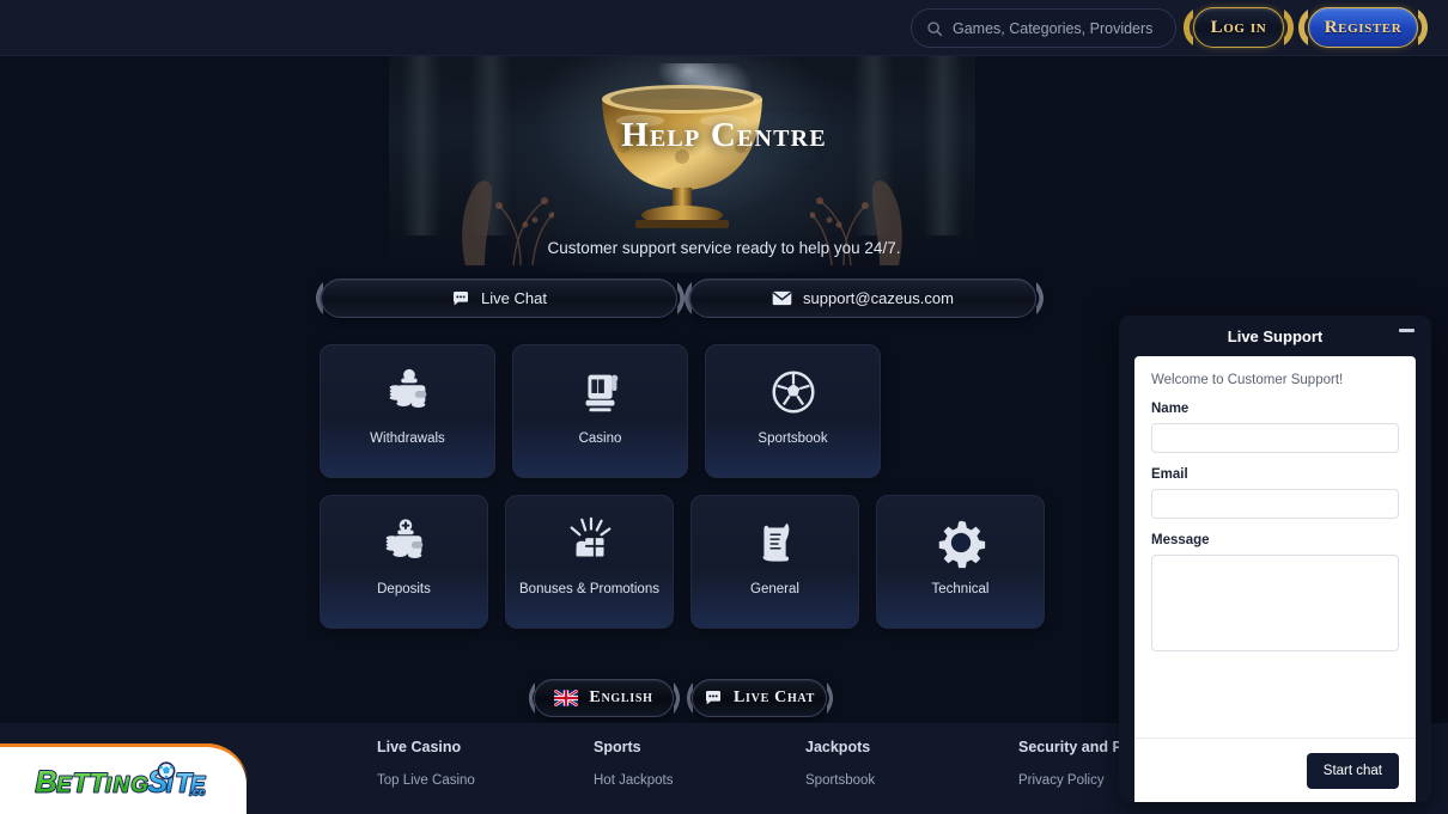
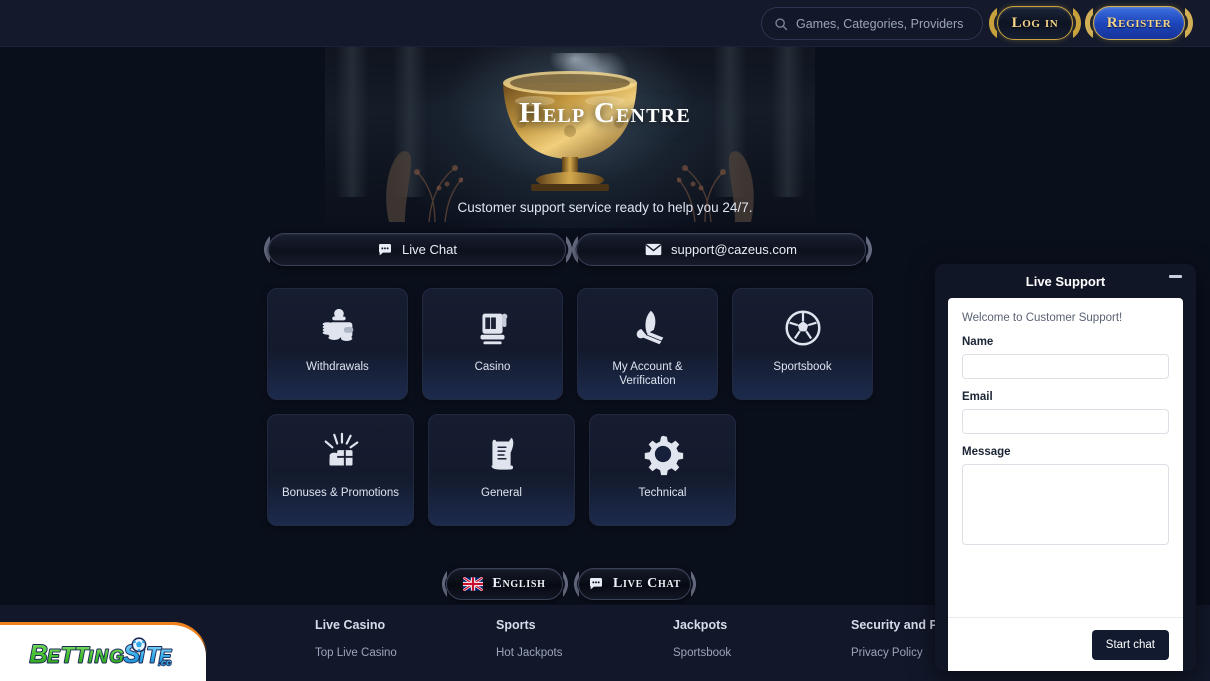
  Games, Categories, Providers
  Log in
  Register
  Help Centre
  Customer support service ready to help you 24/7.
  Live Chat
  support@cazeus.com
  Withdrawals
  Casino
+ My Account & Verification
  Sportsbook
- Deposits
  Bonuses & Promotions
  General
  Technical
  English
  Live Chat
  Live Casino
  Top Live Casino
  Sports
  Hot Jackpots
  Jackpots
  Sportsbook
  Privacy Policy
  B
  E
  T
  T
  I
  N
  G
  S
  I
  T
  E
  .cc
  Live Support
  Welcome to Customer Support!
  Name
  Email
  Message
  Start chat
